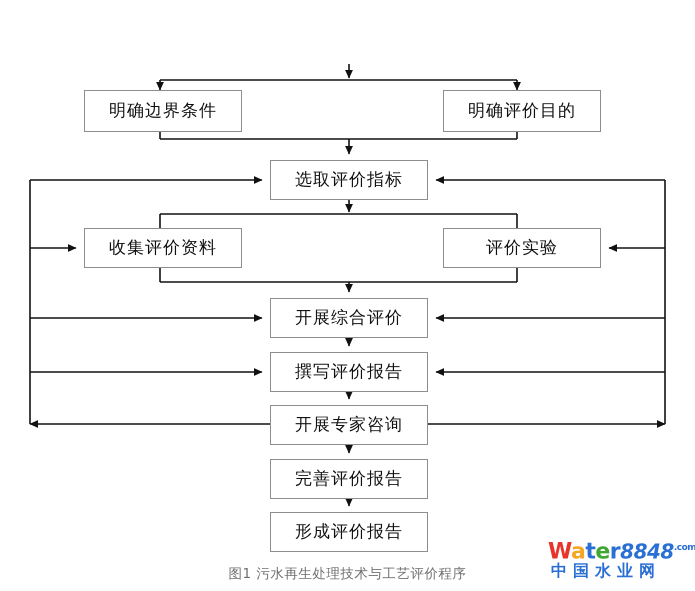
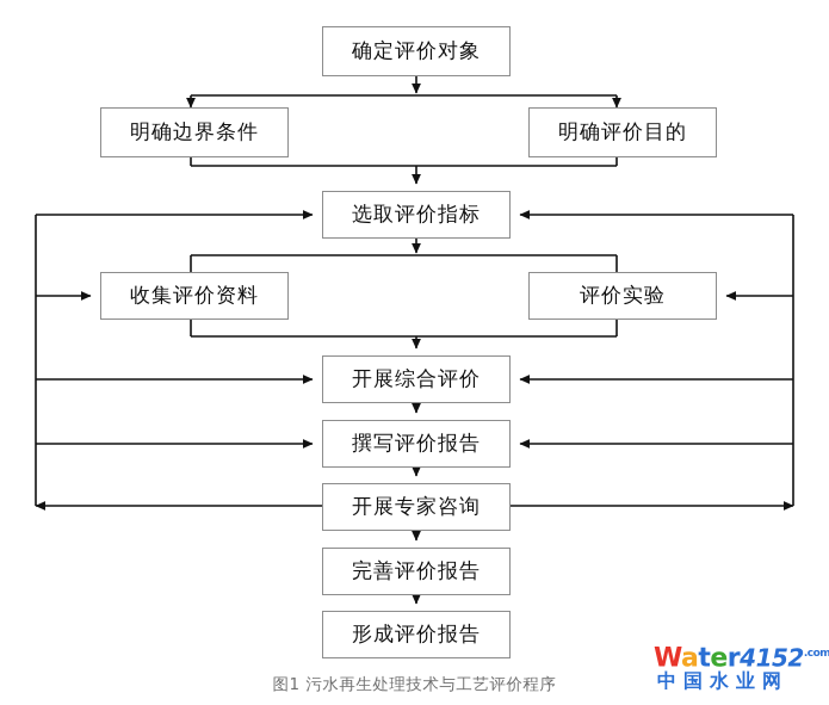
+ 确定评价对象
  明确边界条件
  明确评价目的
  选取评价指标
  收集评价资料
  评价实验
  开展综合评价
  撰写评价报告
  开展专家咨询
  完善评价报告
  形成评价报告
  图1 污水再生处理技术与工艺评价程序
- Water8848.com
+ Water4152.com
  中国水业网
